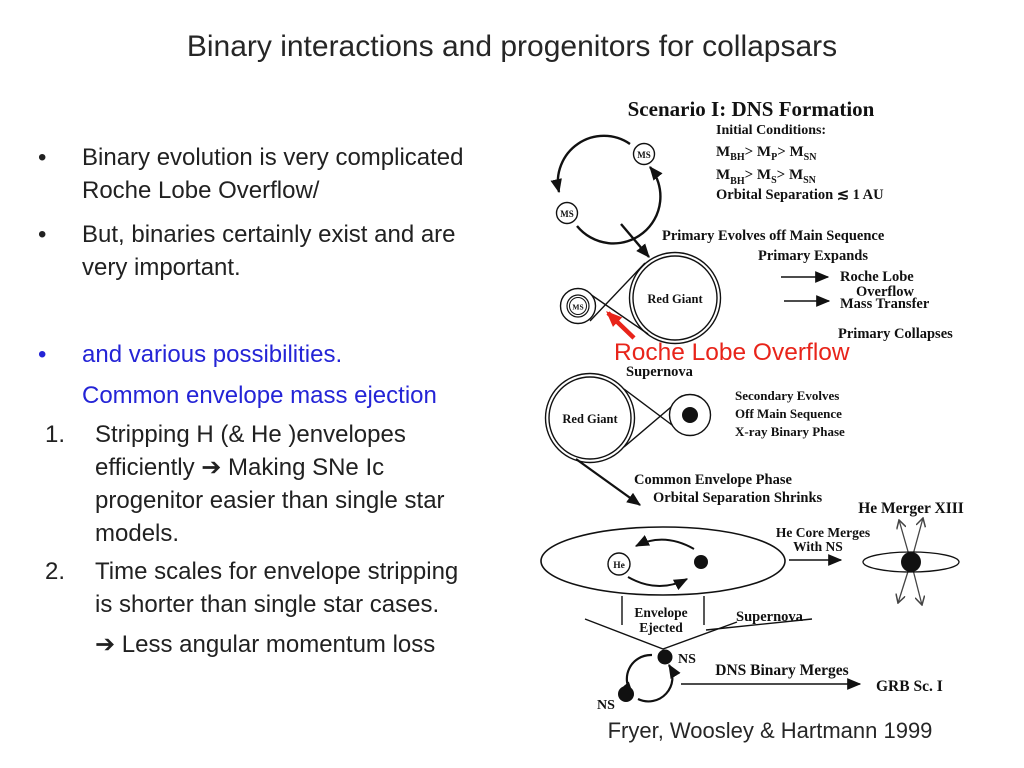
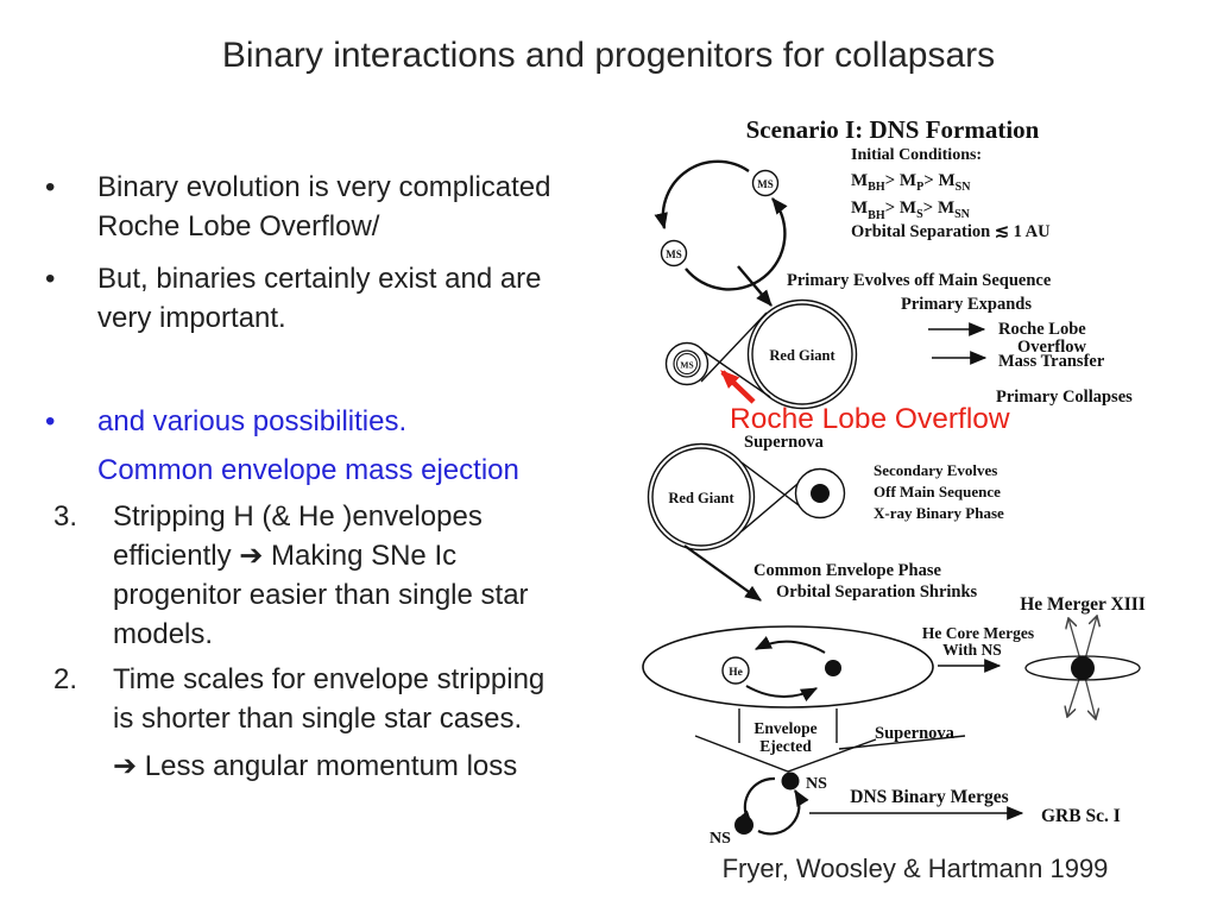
  Binary interactions and progenitors for collapsars
  •
  Binary evolution is very complicated
  Roche Lobe Overflow/
  •
  But, binaries certainly exist and are
  very important.
  •
  and various possibilities.
  Common envelope mass ejection
- 1.
+ 3.
  Stripping H (& He )envelopes
  efficiently ➔ Making SNe Ic
  progenitor easier than single star
  models.
  2.
  Time scales for envelope stripping
  is shorter than single star cases.
  ➔ Less angular momentum loss
  Scenario I: DNS Formation
  Initial Conditions:
  MBH > MP > MSN
  MBH > MS > MSN
  Orbital Separation ≲ 1 AU
  MS
  MS
  Primary Evolves off Main Sequence
  Primary Expands
  Roche Lobe
  Overflow
  Mass Transfer
  Primary Collapses
  Red Giant
  MS
  Roche Lobe Overflow
  Supernova
  Red Giant
  Secondary Evolves
  Off Main Sequence
  X-ray Binary Phase
  Common Envelope Phase
  Orbital Separation Shrinks
  He
  He Core Merges
  With NS
  He Merger XIII
  Envelope
  Ejected
  Supernova
  NS
  NS
  DNS Binary Merges
  GRB Sc. I
  Fryer, Woosley & Hartmann 1999
